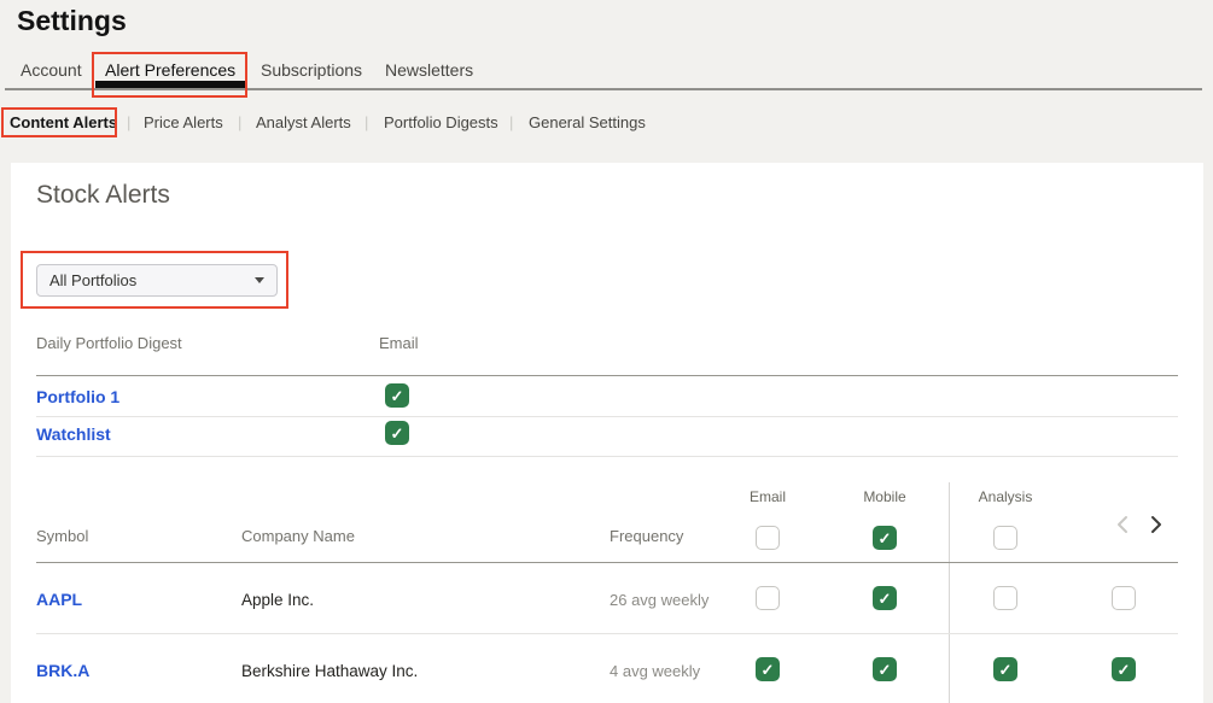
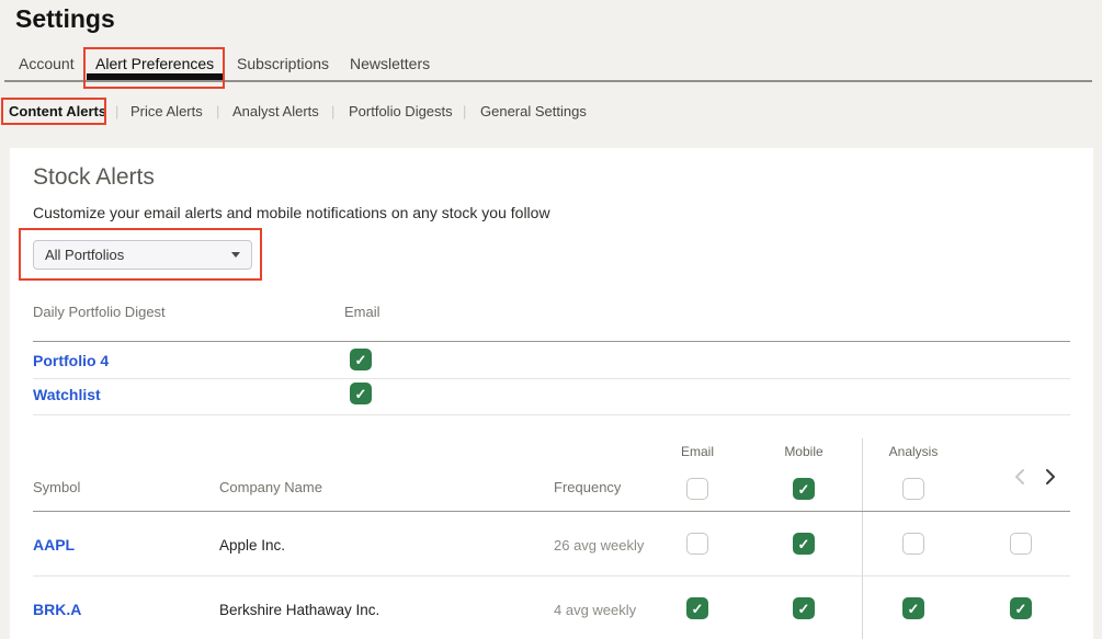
  Settings
  Account
  Alert Preferences
  Subscriptions
  Newsletters
  Content Alerts
  |
  Price Alerts
  |
  Analyst Alerts
  |
  Portfolio Digests
  |
  General Settings
  Stock Alerts
+ Customize your email alerts and mobile notifications on any stock you follow
  All Portfolios
  Daily Portfolio Digest
  Email
- Portfolio 1
+ Portfolio 4
  Watchlist
  Email
  Mobile
  Analysis
  Symbol
  Company Name
  Frequency
  AAPL
  Apple Inc.
  26 avg weekly
  BRK.A
  Berkshire Hathaway Inc.
  4 avg weekly
